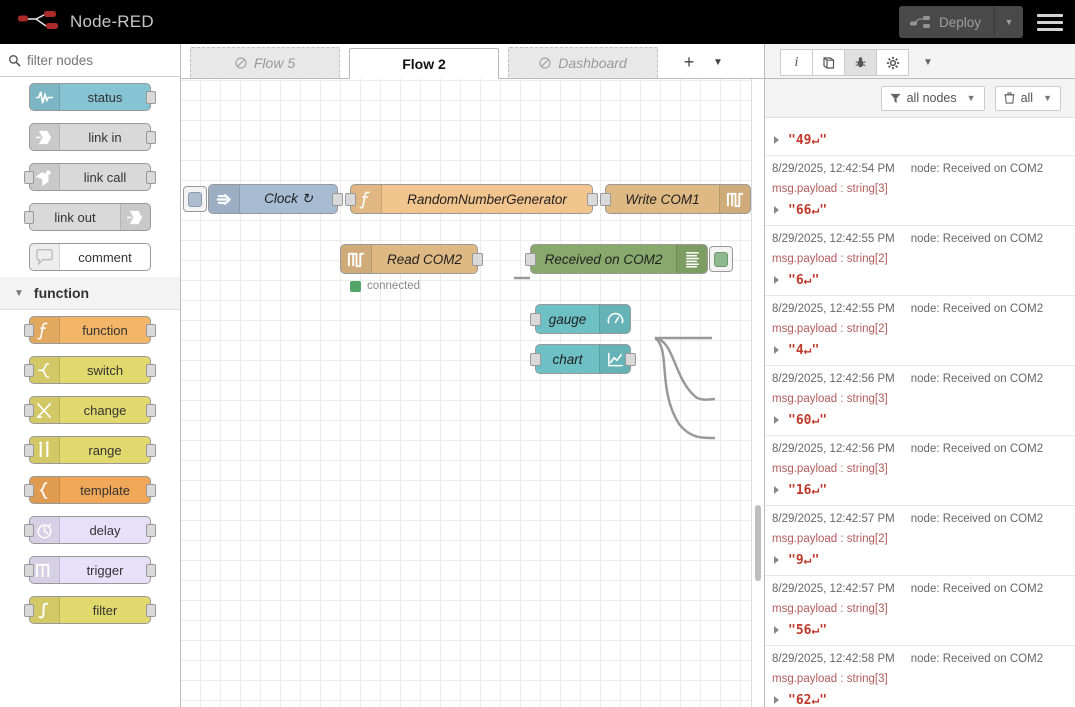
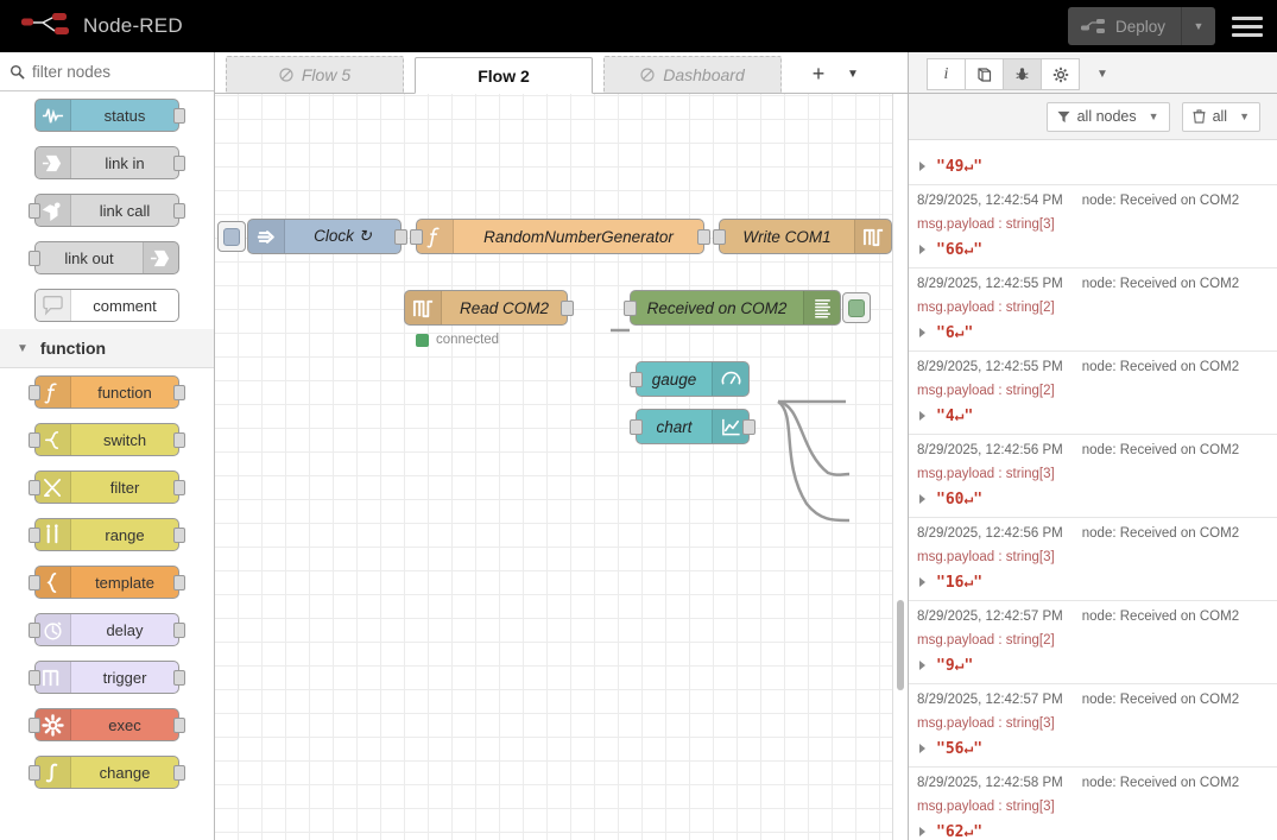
  Node-RED
  Deploy
  ▼
  filter nodes
  status
  link in
  link call
  link out
  comment
  ▼
  function
  function
  switch
- change
+ filter
  range
  template
  delay
  trigger
+ exec
- filter
+ change
  Flow 5
  Flow 2
  Dashboard
  +
  ▼
  Clock ↻
  RandomNumberGenerator
  Write COM1
  Read COM2
  connected
  Received on COM2
  gauge
  chart
  i
  ▼
  all nodes
  ▼
  all
  ▼
  "49↵"
  8/29/2025, 12:42:54 PM
  node: Received on COM2
  msg.payload : string[3]
  "66↵"
  8/29/2025, 12:42:55 PM
  node: Received on COM2
  msg.payload : string[2]
  "6↵"
  8/29/2025, 12:42:55 PM
  node: Received on COM2
  msg.payload : string[2]
  "4↵"
  8/29/2025, 12:42:56 PM
  node: Received on COM2
  msg.payload : string[3]
  "60↵"
  8/29/2025, 12:42:56 PM
  node: Received on COM2
  msg.payload : string[3]
  "16↵"
  8/29/2025, 12:42:57 PM
  node: Received on COM2
  msg.payload : string[2]
  "9↵"
  8/29/2025, 12:42:57 PM
  node: Received on COM2
  msg.payload : string[3]
  "56↵"
  8/29/2025, 12:42:58 PM
  node: Received on COM2
  msg.payload : string[3]
  "62↵"
